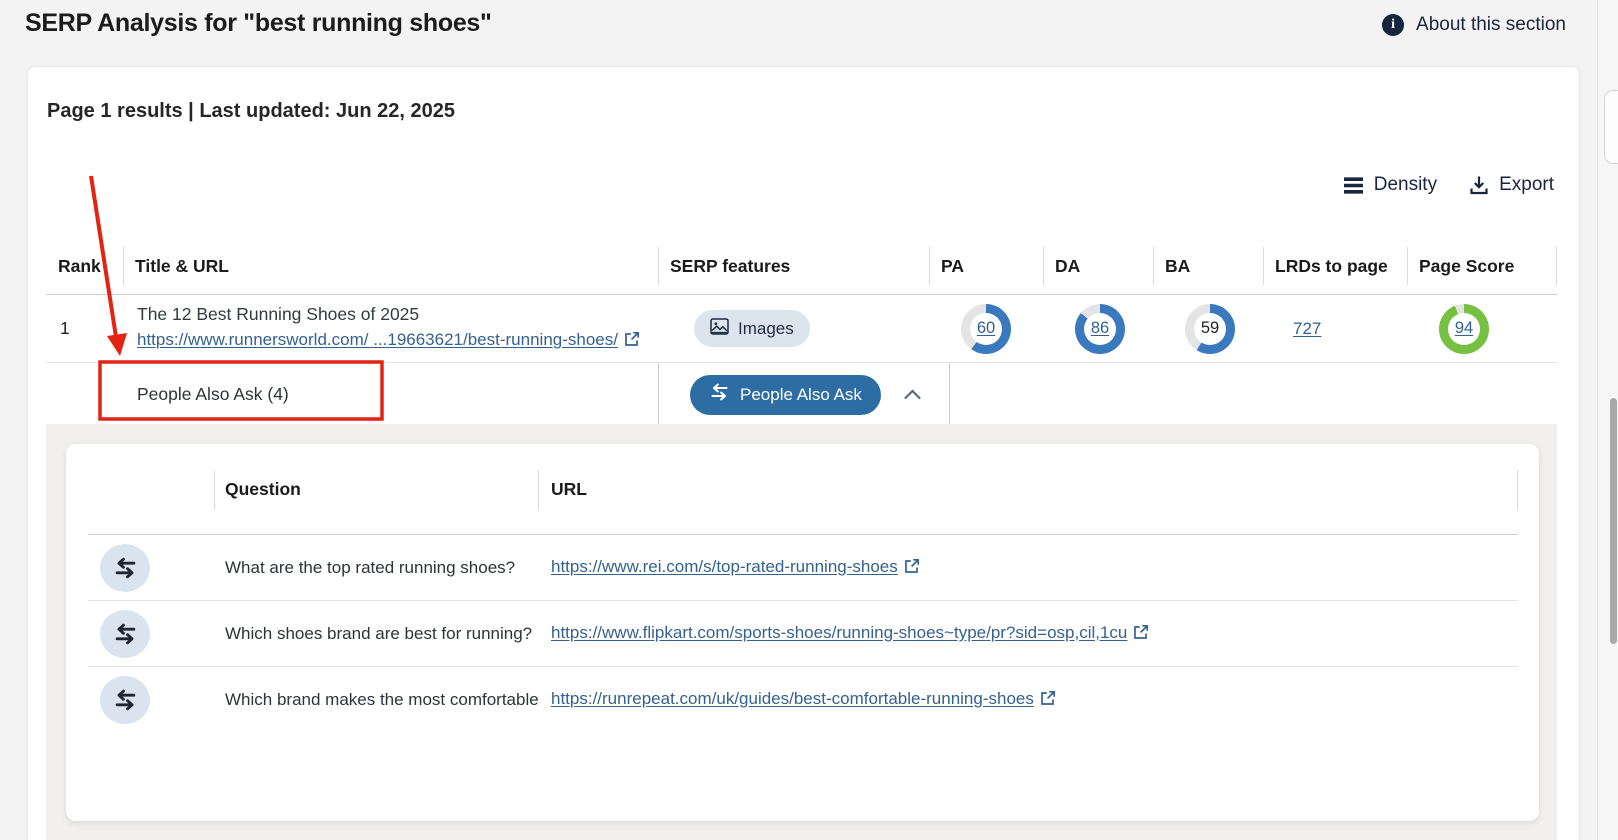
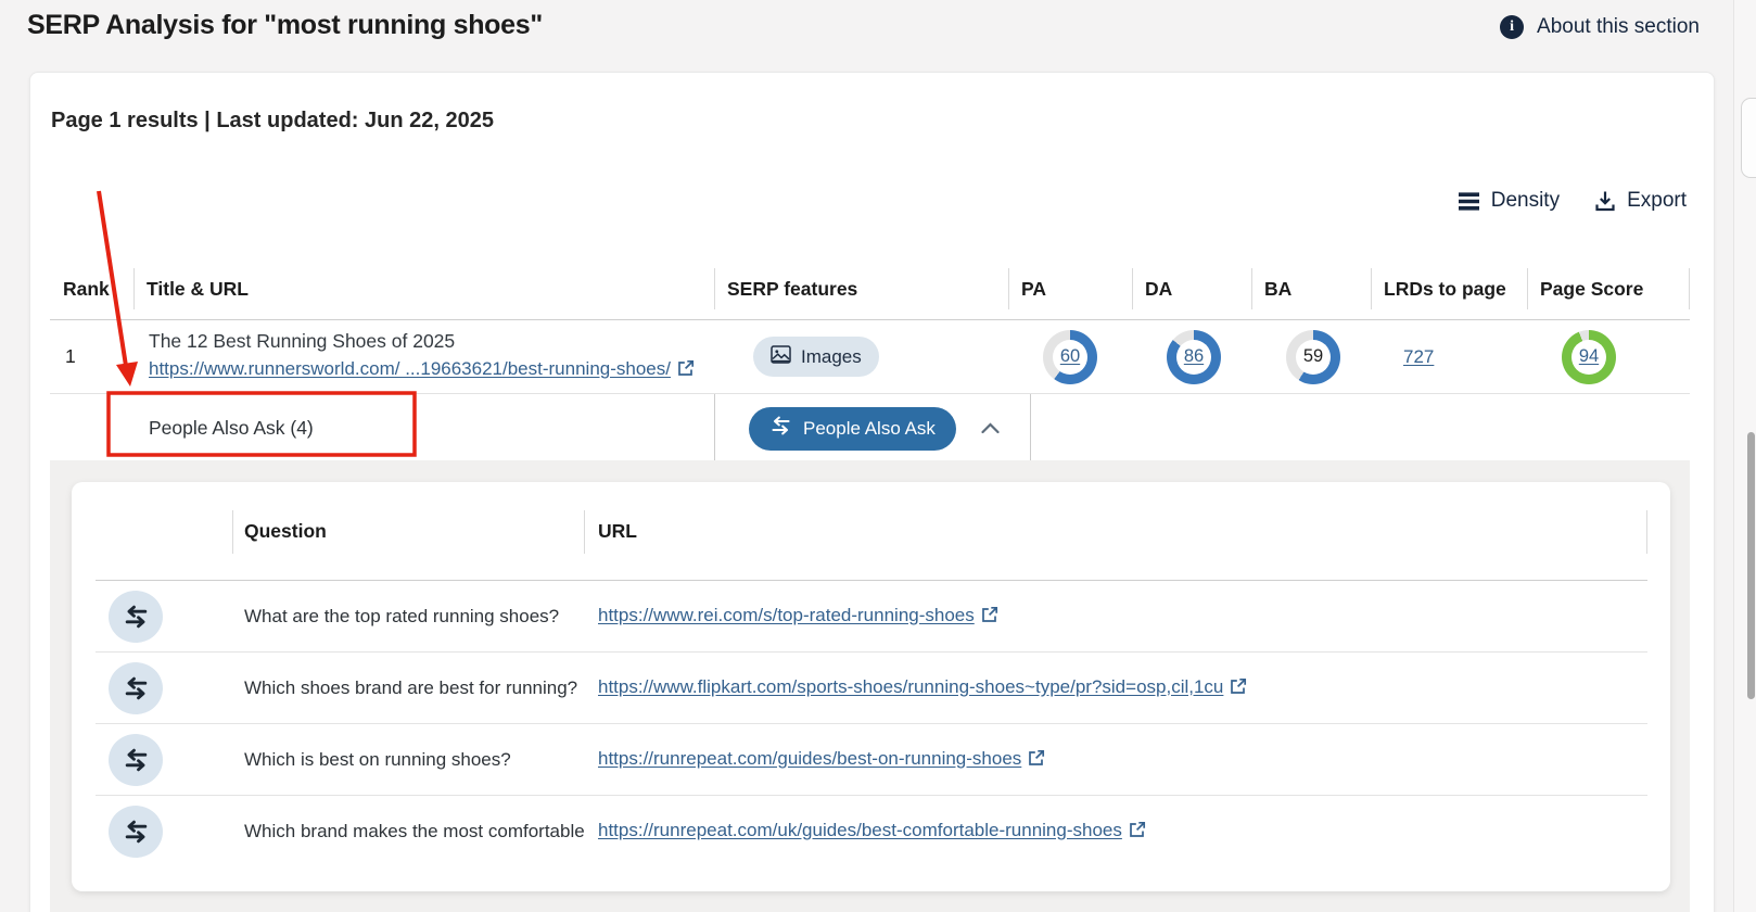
- SERP Analysis for "best running shoes"
+ SERP Analysis for "most running shoes"
  i
  About this section
  Page 1 results | Last updated: Jun 22, 2025
  Density
  Export
  Rank
  Title & URL
  SERP features
  PA
  DA
  BA
  LRDs to page
  Page Score
  1
  The 12 Best Running Shoes of 2025
  https://www.runnersworld.com/ ...19663621/best-running-shoes/
  Images
  60
  86
  59
  727
  94
  People Also Ask (4)
  People Also Ask
  Question
  URL
  What are the top rated running shoes?
  https://www.rei.com/s/top-rated-running-shoes
  Which shoes brand are best for running?
  https://www.flipkart.com/sports-shoes/running-shoes~type/pr?sid=osp,cil,1cu
+ Which is best on running shoes?
+ https://runrepeat.com/guides/best-on-running-shoes
  Which brand makes the most comfortable
  https://runrepeat.com/uk/guides/best-comfortable-running-shoes
